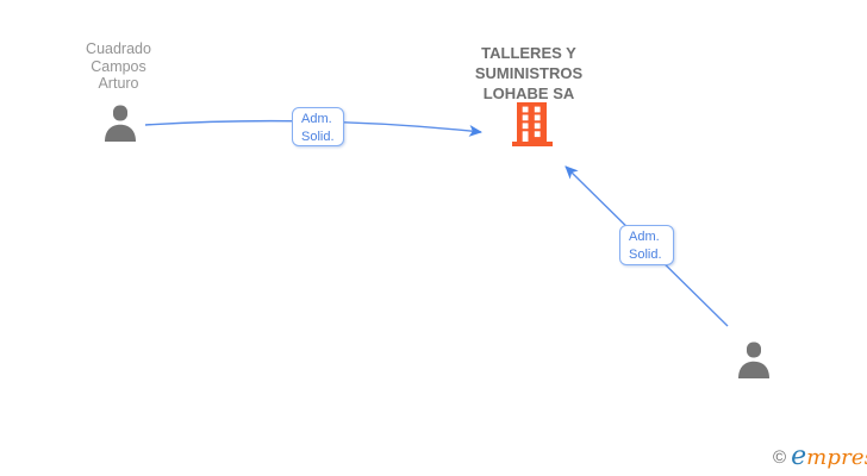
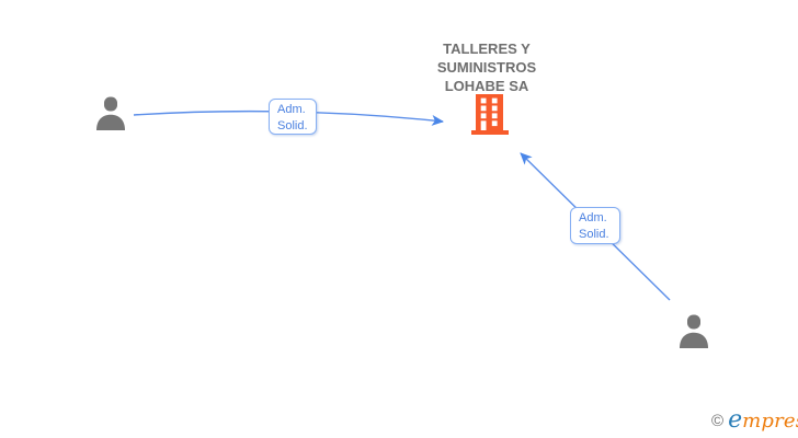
- Cuadrado
- Campos
- Arturo
  TALLERES Y
  SUMINISTROS
  LOHABE SA
  Adm.
  Solid.
  Adm.
  Solid.
  ©
  e
